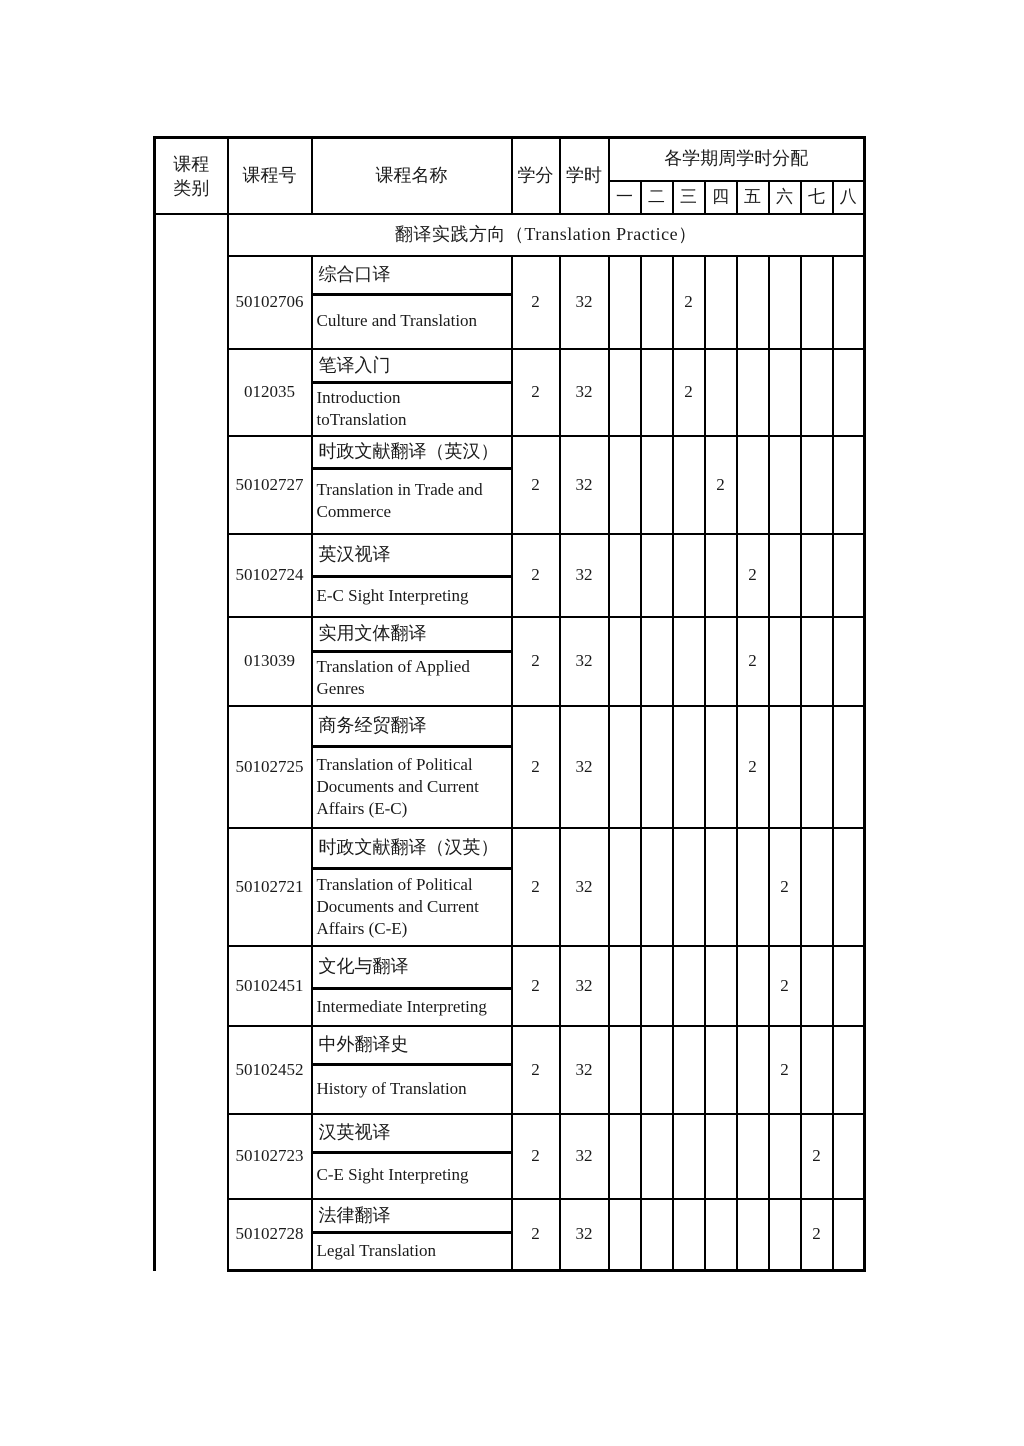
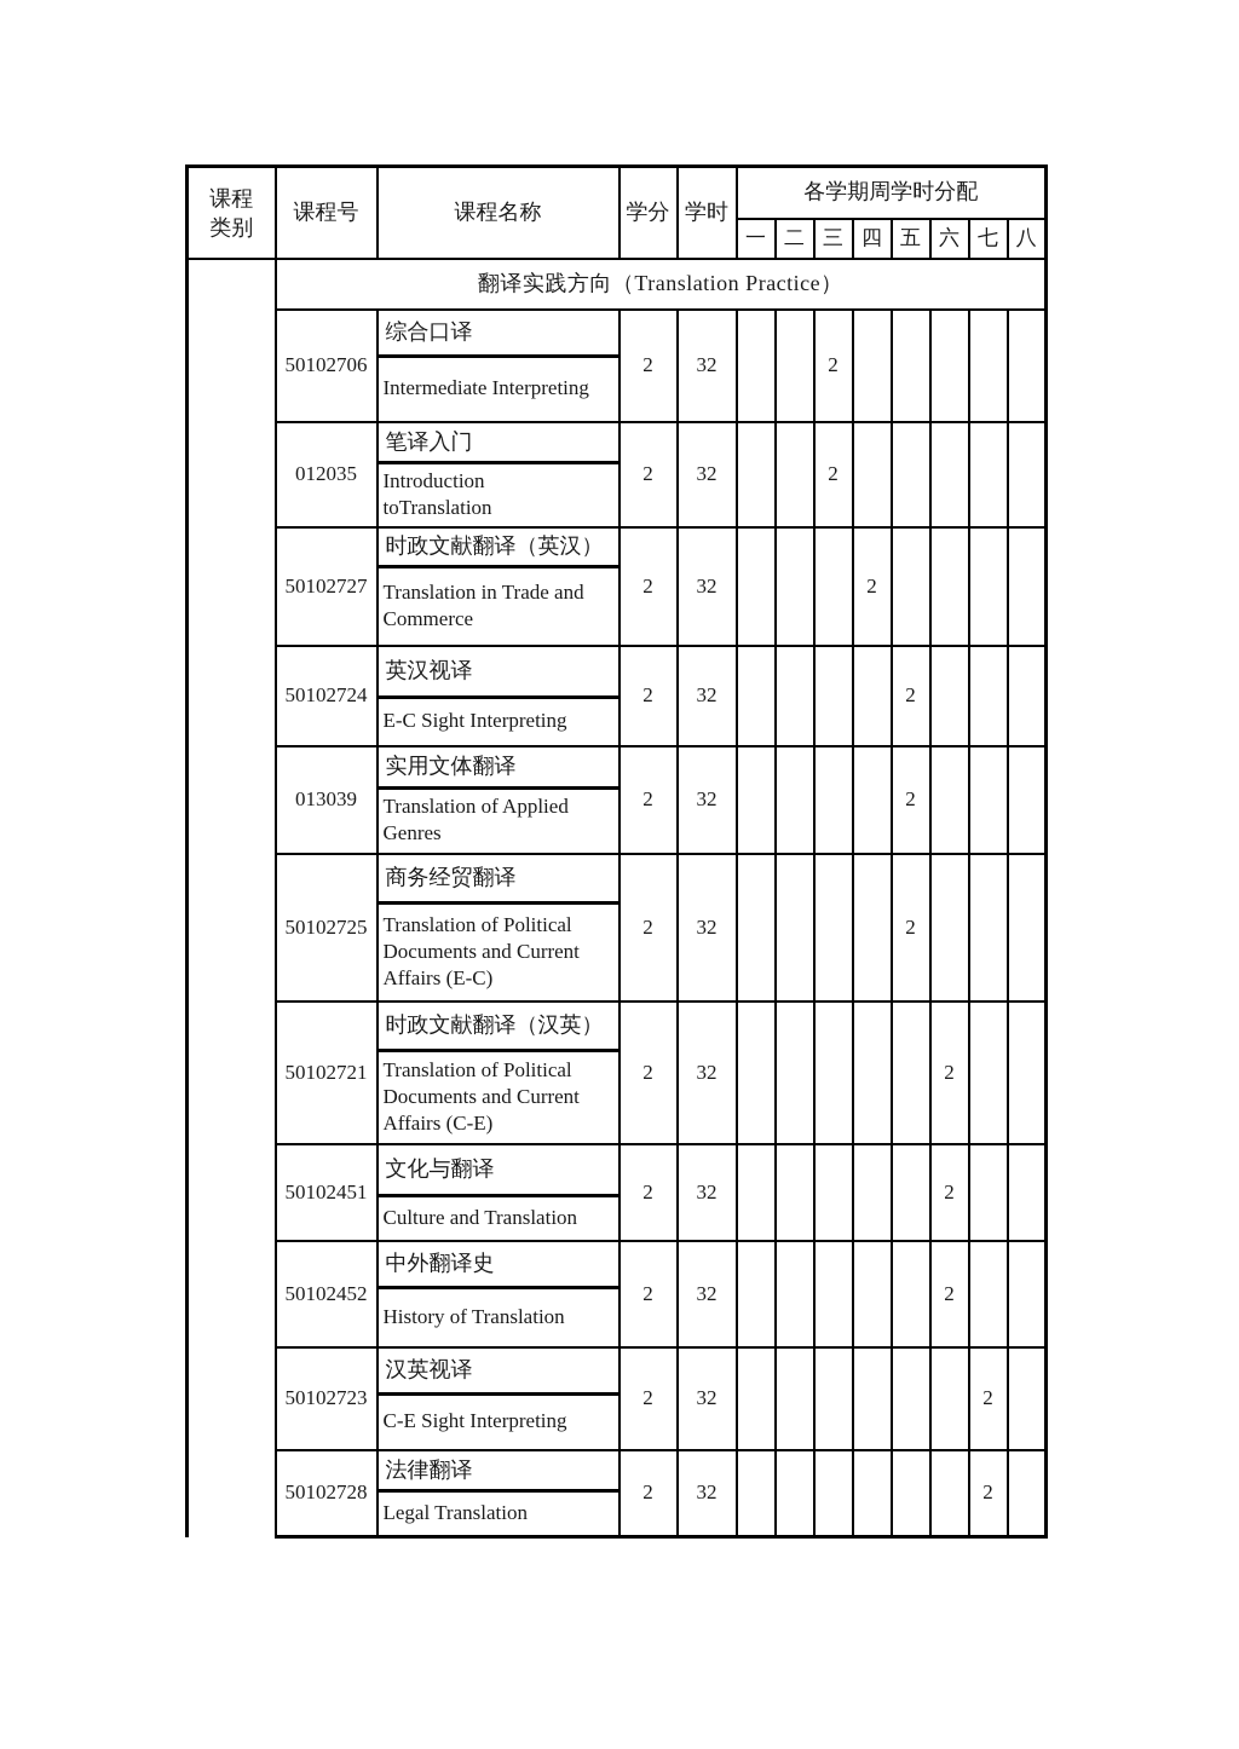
  课程 类别	课程号	课程名称	学分	学时	各学期周学时分配
  一	二	三	四	五	六	七	八
  	翻译实践方向（Translation Practice）
- 50102706	综合口译 Culture and Translation	2	32			2
+ 50102706	综合口译 Intermediate Interpreting	2	32			2
  012035	笔译入门 Introduction toTranslation	2	32			2
  50102727	时政文献翻译（英汉） Translation in Trade and Commerce	2	32				2
  50102724	英汉视译 E-C Sight Interpreting	2	32					2
  013039	实用文体翻译 Translation of Applied Genres	2	32					2
  50102725	商务经贸翻译 Translation of Political Documents and Current Affairs (E-C)	2	32					2
  50102721	时政文献翻译（汉英） Translation of Political Documents and Current Affairs (C-E)	2	32						2
- 50102451	文化与翻译 Intermediate Interpreting	2	32						2
+ 50102451	文化与翻译 Culture and Translation	2	32						2
  50102452	中外翻译史 History of Translation	2	32						2
  50102723	汉英视译 C-E Sight Interpreting	2	32							2
  50102728	法律翻译 Legal Translation	2	32							2
